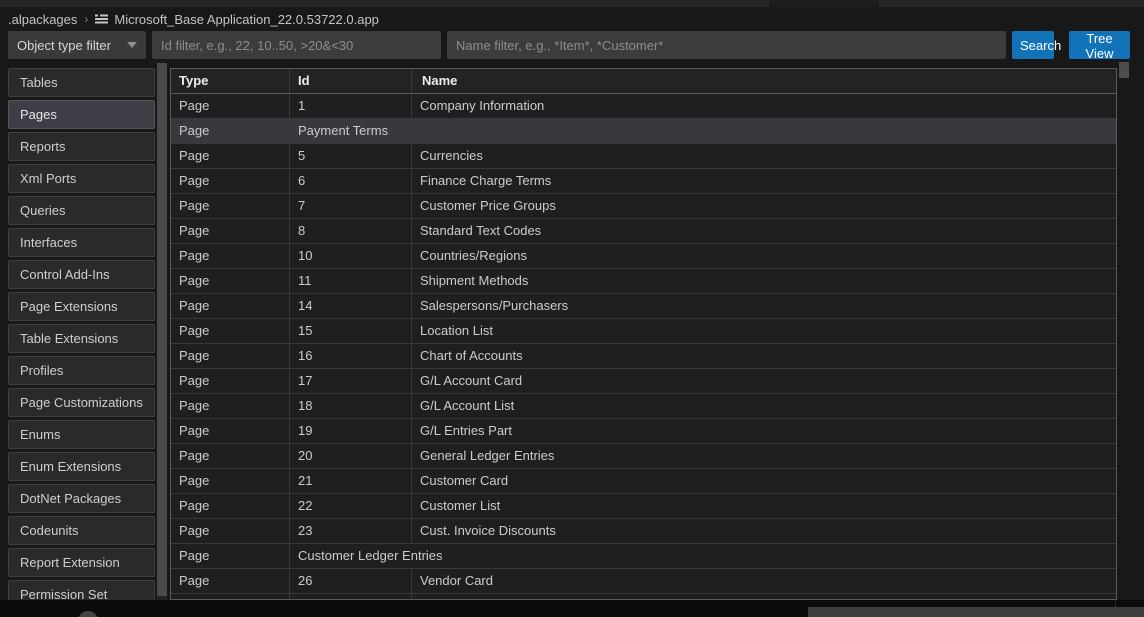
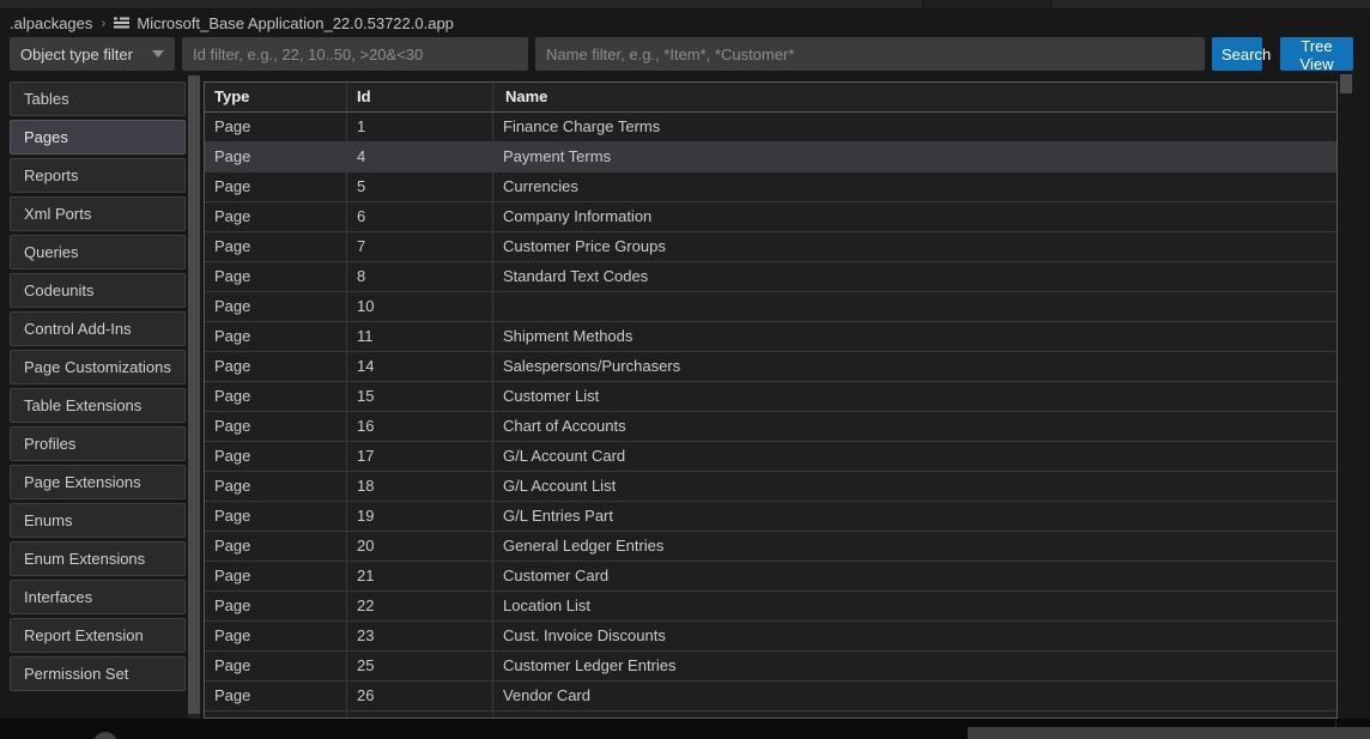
  .alpackages
  ›
  Microsoft_Base Application_22.0.53722.0.app
  Object type filter
  Id filter, e.g., 22, 10..50, >20&<30
  Name filter, e.g., *Item*, *Customer*
  Search
  Tree View
  Tables
  Pages
  Reports
  Xml Ports
  Queries
- Interfaces
+ Codeunits
  Control Add-Ins
- Page Extensions
+ Page Customizations
  Table Extensions
  Profiles
- Page Customizations
+ Page Extensions
  Enums
  Enum Extensions
- DotNet Packages
- Codeunits
+ Interfaces
  Report Extension
  Permission Set
  Type
  Id
  Name
  Page
  1
- Company Information
+ Finance Charge Terms
  Page
+ 4
  Payment Terms
  Page
  5
  Currencies
  Page
  6
- Finance Charge Terms
+ Company Information
  Page
  7
  Customer Price Groups
  Page
  8
  Standard Text Codes
  Page
  10
- Countries/Regions
  Page
  11
  Shipment Methods
  Page
  14
  Salespersons/Purchasers
  Page
  15
- Location List
+ Customer List
  Page
  16
  Chart of Accounts
  Page
  17
  G/L Account Card
  Page
  18
  G/L Account List
  Page
  19
  G/L Entries Part
  Page
  20
  General Ledger Entries
  Page
  21
  Customer Card
  Page
  22
- Customer List
+ Location List
  Page
  23
  Cust. Invoice Discounts
  Page
+ 25
  Customer Ledger Entries
  Page
  26
  Vendor Card
